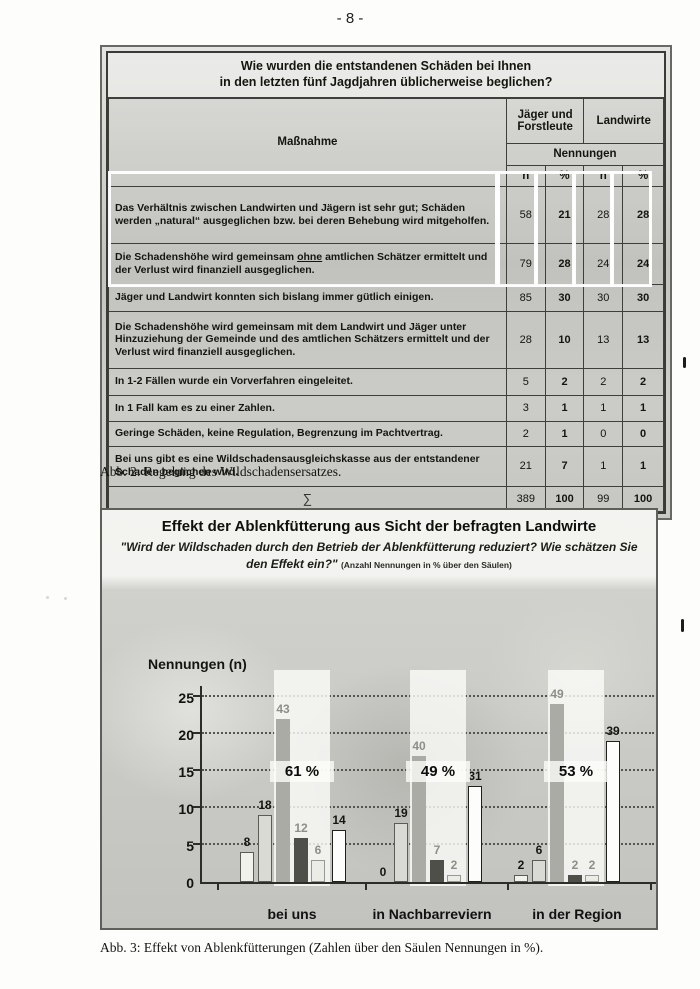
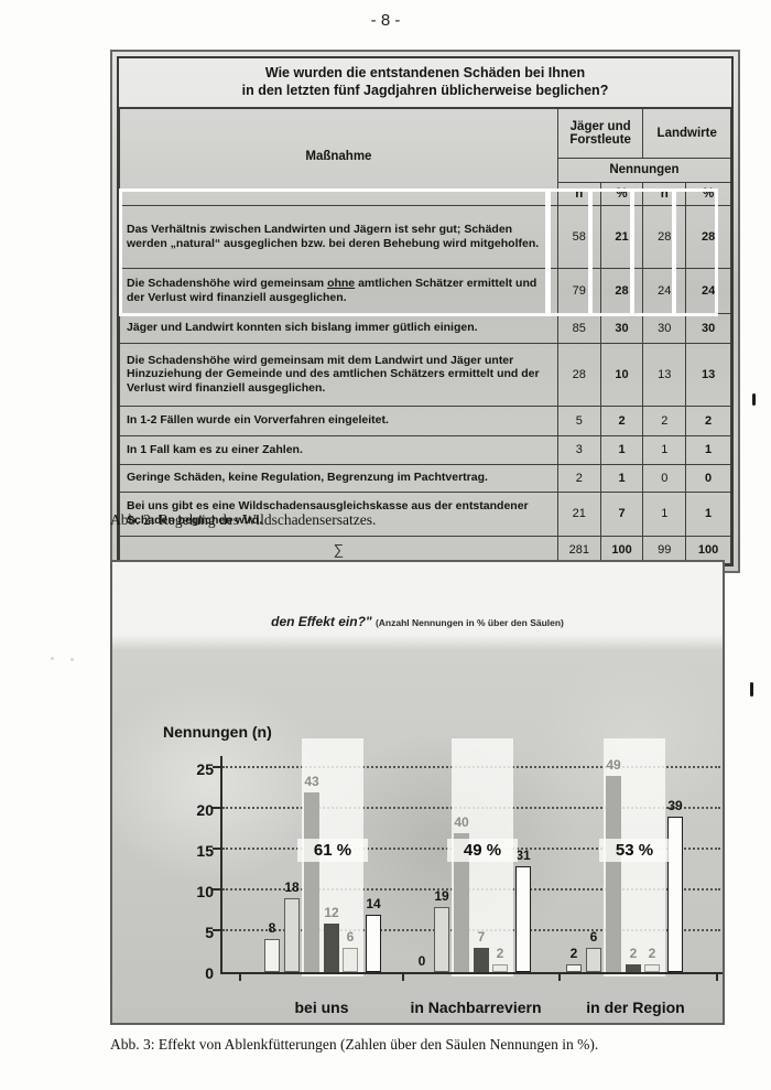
  - 8 -
  Wie wurden die entstandenen Schäden bei Ihnen
  in den letzten fünf Jagdjahren üblicherweise beglichen?
  Maßnahme	Jäger und Forstleute	Landwirte
  Nennungen
  n	%	n	%
  Das Verhältnis zwischen Landwirten und Jägern ist sehr gut; Schäden werden „natural“ ausgeglichen bzw. bei deren Behebung wird mitgeholfen.	58	21	28	28
  Die Schadenshöhe wird gemeinsam ohne amtlichen Schätzer ermittelt und der Verlust wird finanziell ausgeglichen.	79	28	24	24
  Jäger und Landwirt konnten sich bislang immer gütlich einigen.	85	30	30	30
  Die Schadenshöhe wird gemeinsam mit dem Landwirt und Jäger unter Hinzuziehung der Gemeinde und des amtlichen Schätzers ermittelt und der Verlust wird finanziell ausgeglichen.	28	10	13	13
  In 1-2 Fällen wurde ein Vorverfahren eingeleitet.	5	2	2	2
  In 1 Fall kam es zu einer Zahlen.	3	1	1	1
  Geringe Schäden, keine Regulation, Begrenzung im Pachtvertrag.	2	1	0	0
  Bei uns gibt es eine Wildschadensausgleichskasse aus der entstandener Schaden beglichen wird.	21	7	1	1
- ∑	389	100	99	100
+ ∑	281	100	99	100
  Abb. 2: Regelung des Wildschadensersatzes.
- Effekt der Ablenkfütterung aus Sicht der befragten Landwirte
- "Wird der Wildschaden durch den Betrieb der Ablenkfütterung reduziert? Wie schätzen Sie
  den Effekt ein?" (Anzahl Nennungen in % über den Säulen)
  Nennungen (n)
  8
  0
  2
  18
  19
  6
  43
  40
  49
  12
  7
  2
  6
  2
  2
  14
  31
  39
  61 %
  49 %
  53 %
  0
  5
  10
  15
  20
  25
  bei uns
  in Nachbarreviern
  in der Region
  Abb. 3: Effekt von Ablenkfütterungen (Zahlen über den Säulen Nennungen in %).
